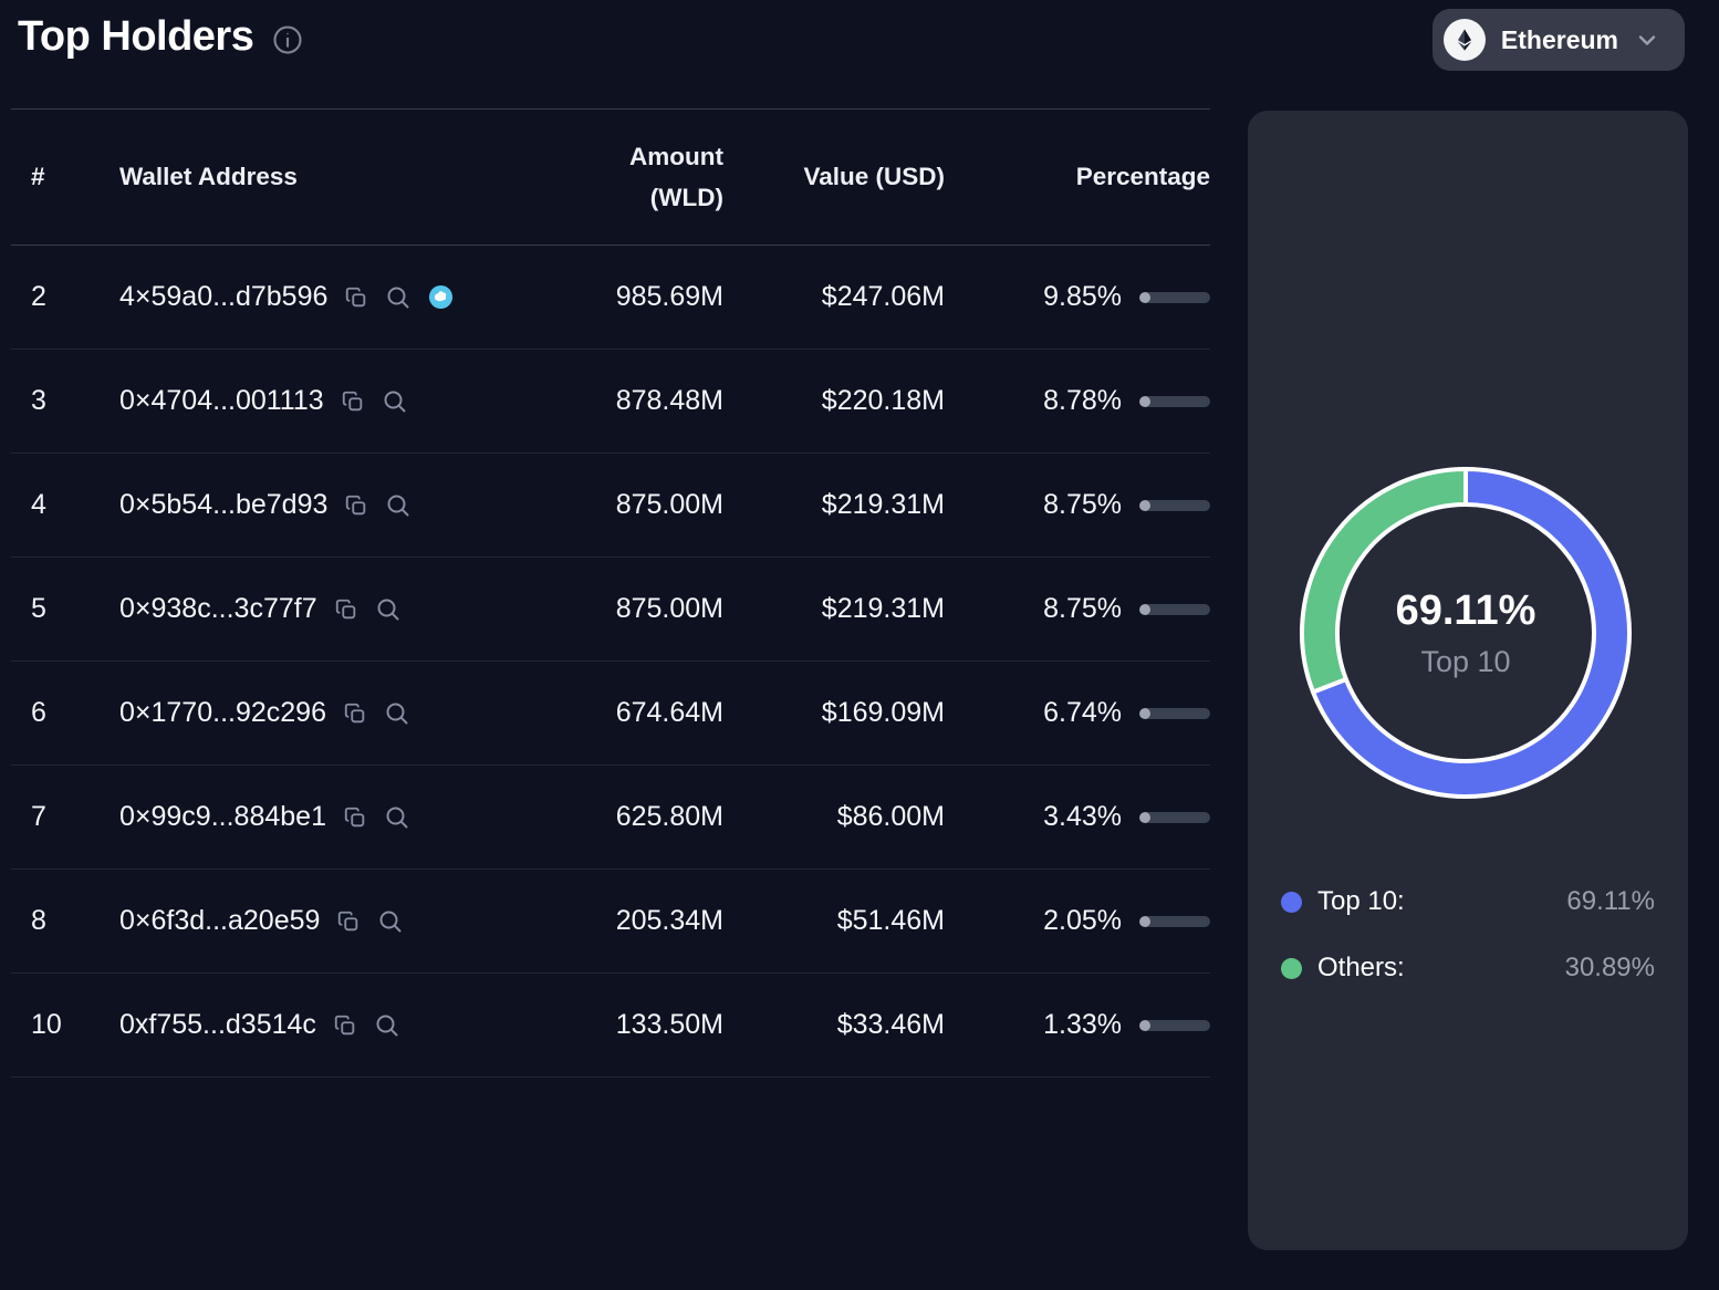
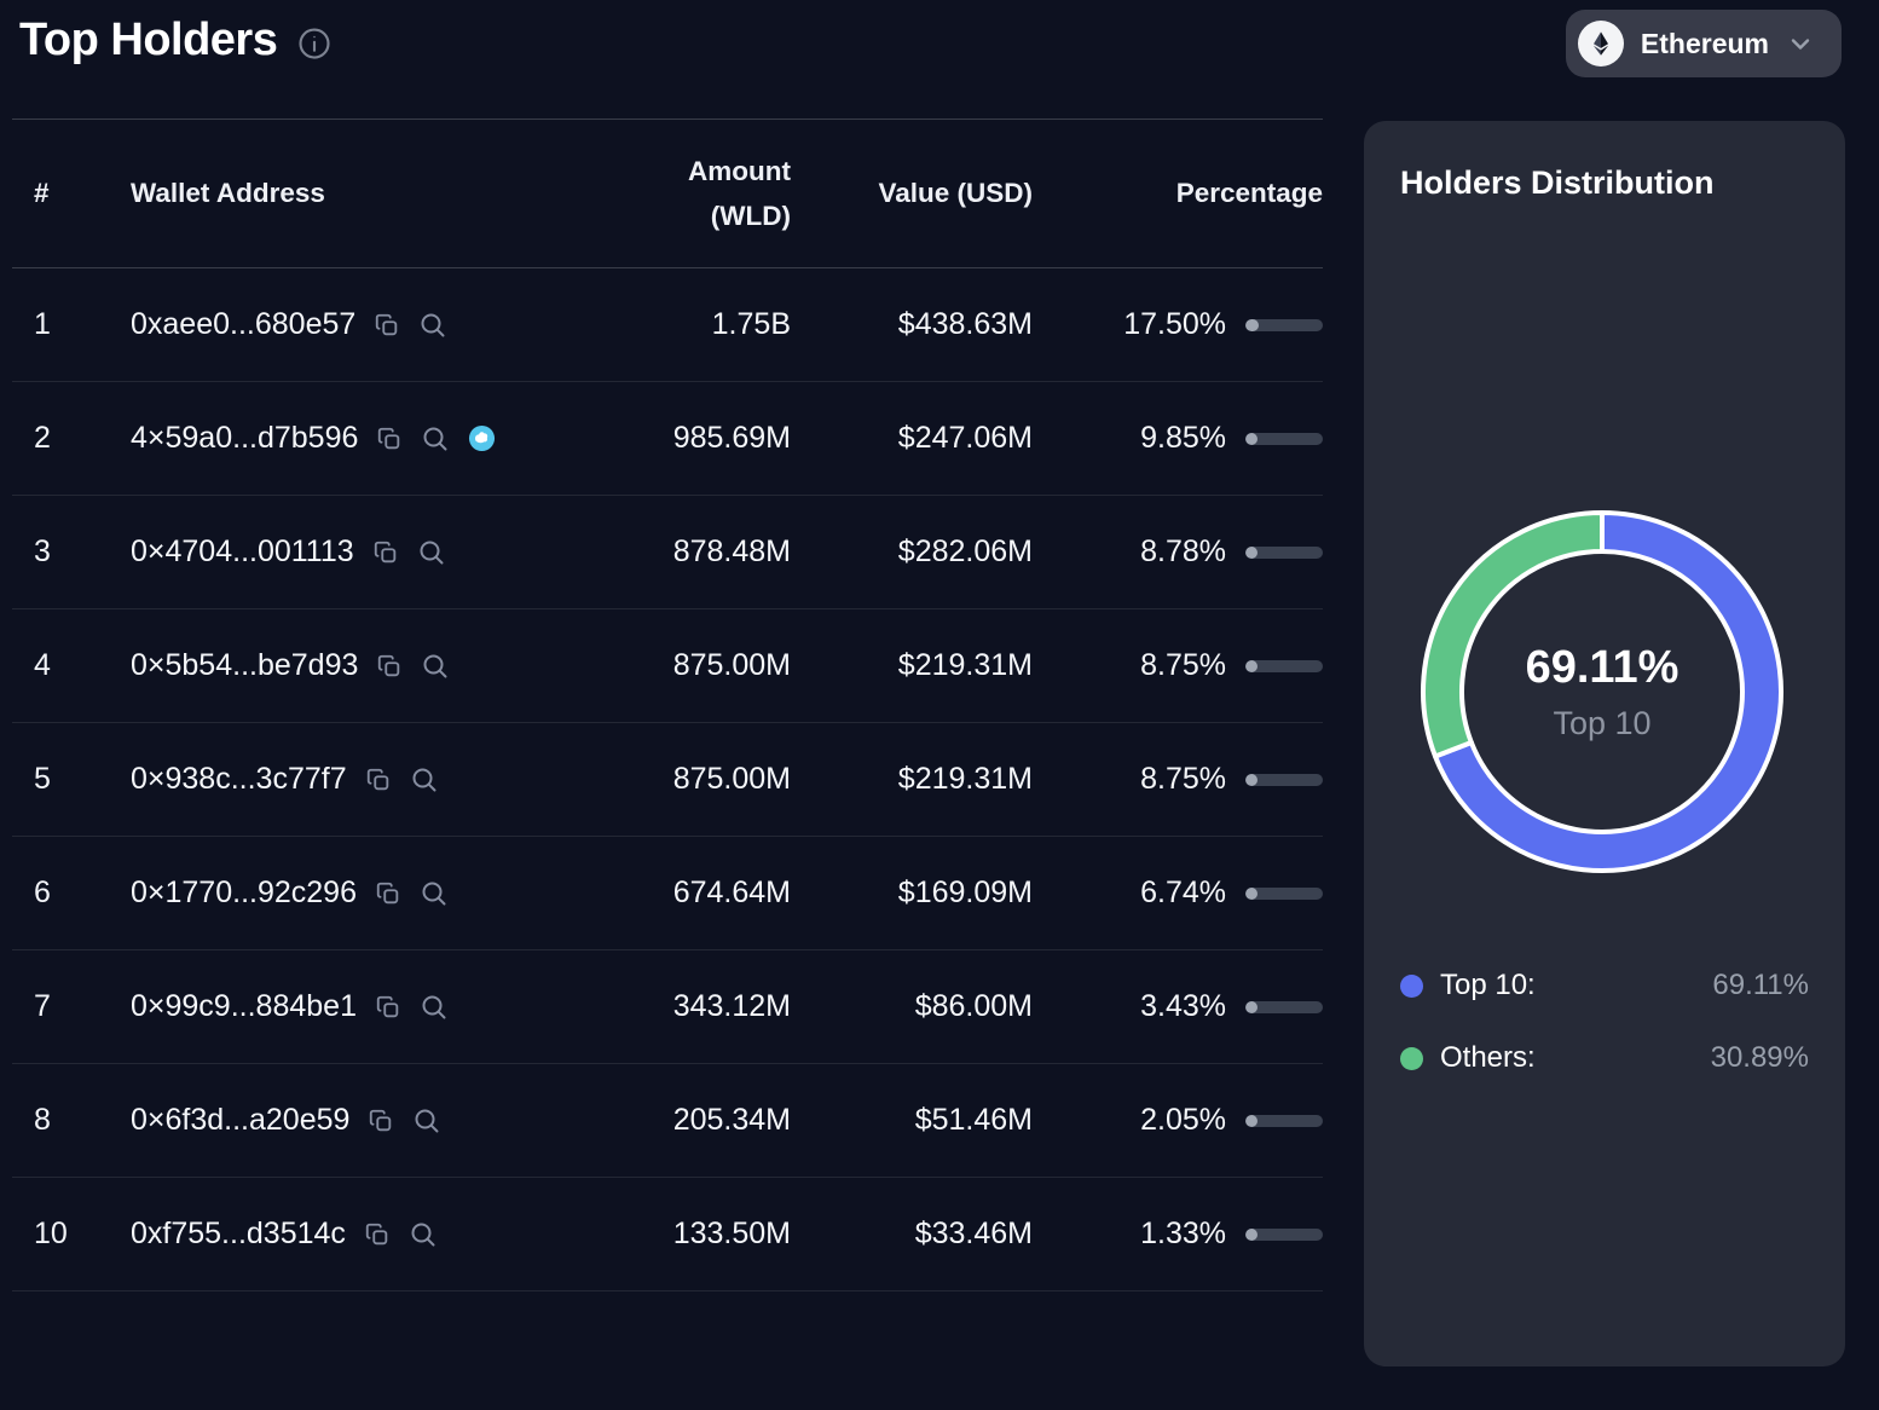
  Top Holders
  Ethereum
  #
  Wallet Address
  Amount (WLD)
  Value (USD)
  Percentage
+ 1
+ 0xaee0...680e57
+ 1.75B
+ $438.63M
+ 17.50%
  2
  4×59a0...d7b596
  985.69M
  $247.06M
  9.85%
  3
  0×4704...001113
  878.48M
- $220.18M
+ $282.06M
  8.78%
  4
  0×5b54...be7d93
  875.00M
  $219.31M
  8.75%
  5
  0×938c...3c77f7
  875.00M
  $219.31M
  8.75%
  6
  0×1770...92c296
  674.64M
  $169.09M
  6.74%
  7
  0×99c9...884be1
- 625.80M
+ 343.12M
  $86.00M
  3.43%
  8
  0×6f3d...a20e59
  205.34M
  $51.46M
  2.05%
  10
  0xf755...d3514c
  133.50M
  $33.46M
  1.33%
+ Holders Distribution
  69.11%
  Top 10
  Top 10:
  69.11%
  Others:
  30.89%
